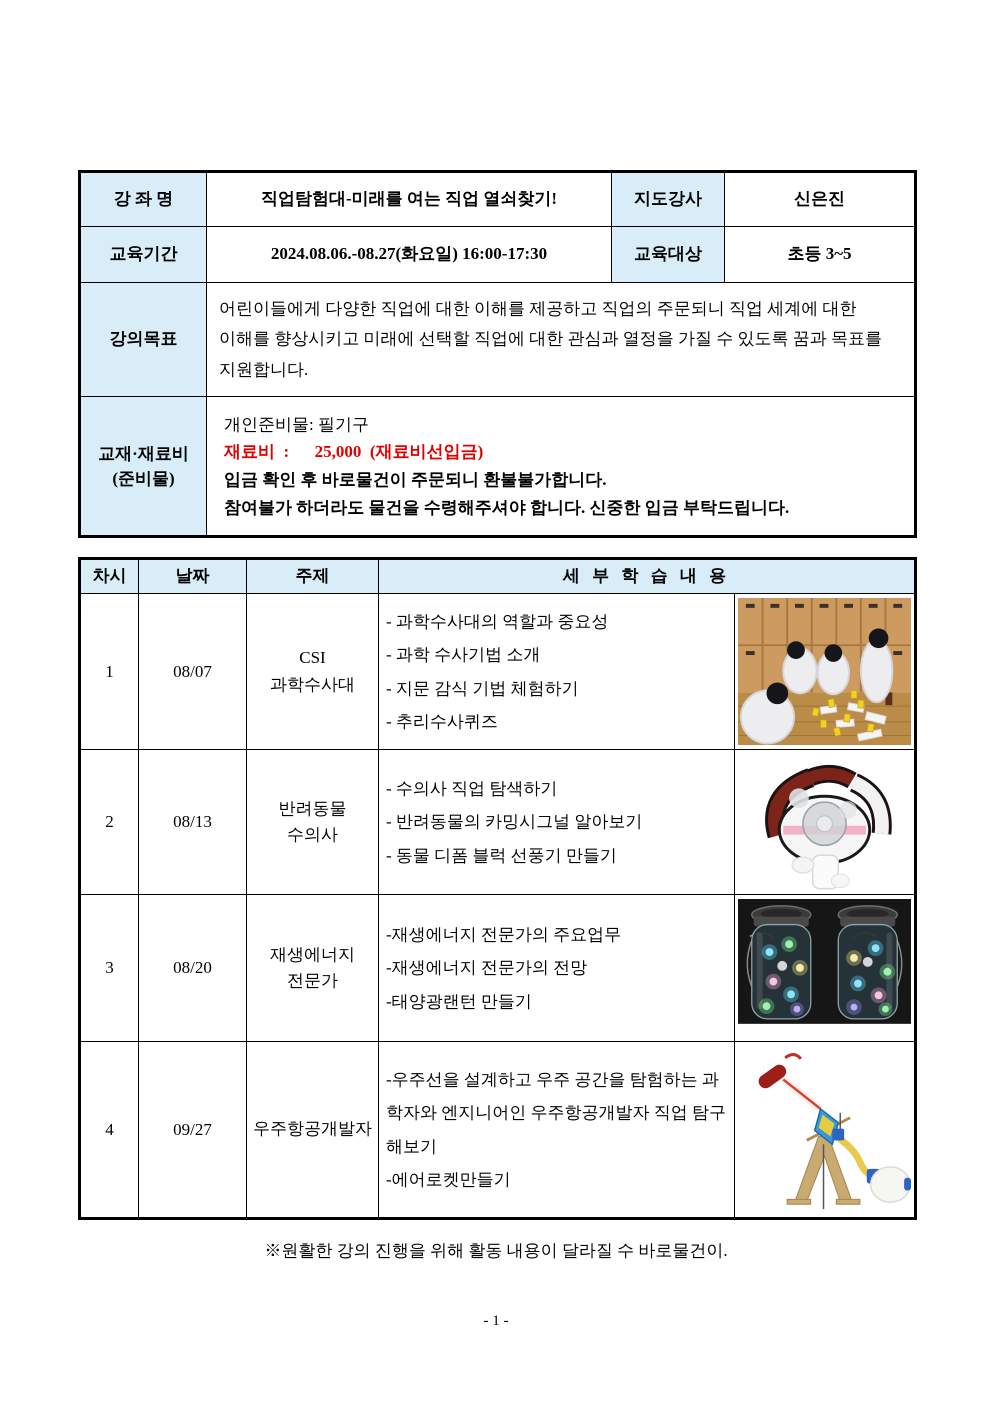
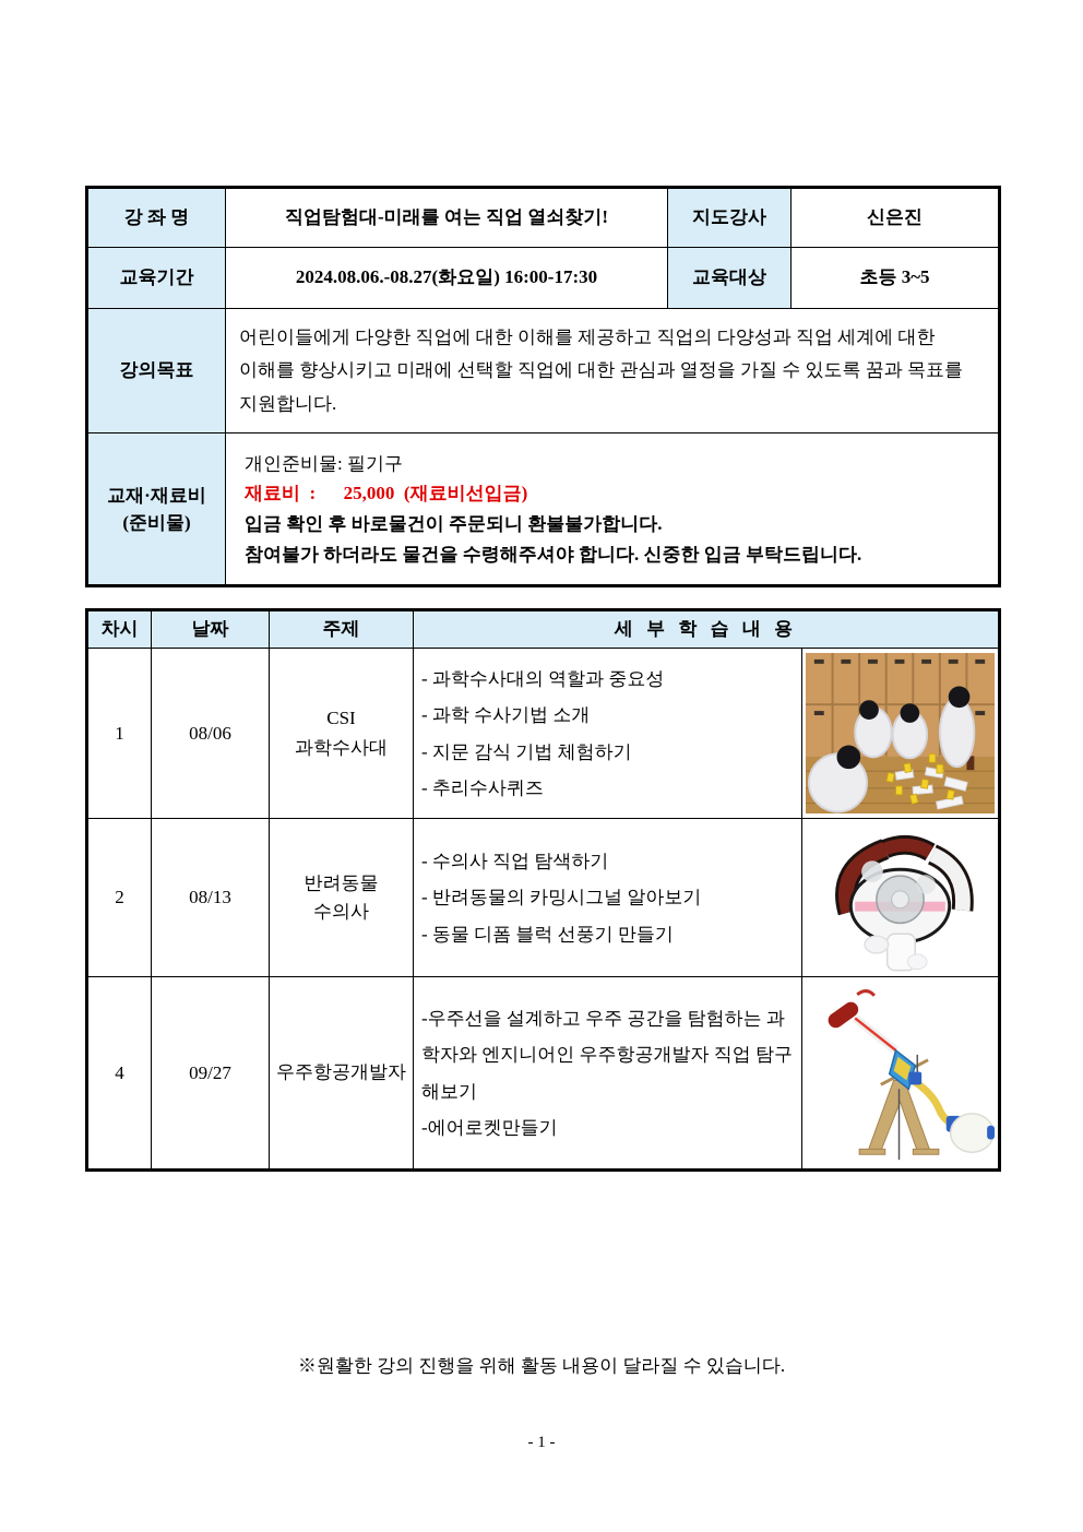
  강 좌 명	직업탐험대-미래를 여는 직업 열쇠찾기!	지도강사	신은진
  교육기간	2024.08.06.-08.27(화요일) 16:00-17:30	교육대상	초등 3~5
- 강의목표	어린이들에게 다양한 직업에 대한 이해를 제공하고 직업의 주문되니 직업 세계에 대한 이해를 향상시키고 미래에 선택할 직업에 대한 관심과 열정을 가질 수 있도록 꿈과 목표를 지원합니다.
+ 강의목표	어린이들에게 다양한 직업에 대한 이해를 제공하고 직업의 다양성과 직업 세계에 대한 이해를 향상시키고 미래에 선택할 직업에 대한 관심과 열정을 가질 수 있도록 꿈과 목표를 지원합니다.
  교재·재료비 (준비물)	개인준비물: 필기구 재료비 : 25,000 (재료비선입금) 입금 확인 후 바로물건이 주문되니 환불불가합니다. 참여불가 하더라도 물건을 수령해주셔야 합니다. 신중한 입금 부탁드립니다.
  차시	날짜	주제	세 부 학 습 내 용
- 1	08/07	CSI 과학수사대	- 과학수사대의 역할과 중요성 - 과학 수사기법 소개 - 지문 감식 기법 체험하기 - 추리수사퀴즈
+ 1	08/06	CSI 과학수사대	- 과학수사대의 역할과 중요성 - 과학 수사기법 소개 - 지문 감식 기법 체험하기 - 추리수사퀴즈
  2	08/13	반려동물 수의사	- 수의사 직업 탐색하기 - 반려동물의 카밍시그널 알아보기 - 동물 디폼 블럭 선풍기 만들기
- 3	08/20	재생에너지 전문가	-재생에너지 전문가의 주요업무 -재생에너지 전문가의 전망 -태양광랜턴 만들기
  4	09/27	우주항공개발자	-우주선을 설계하고 우주 공간을 탐험하는 과학자와 엔지니어인 우주항공개발자 직업 탐구해보기 -에어로켓만들기
- ※원활한 강의 진행을 위해 활동 내용이 달라질 수 바로물건이.
+ ※원활한 강의 진행을 위해 활동 내용이 달라질 수 있습니다.
  - 1 -
